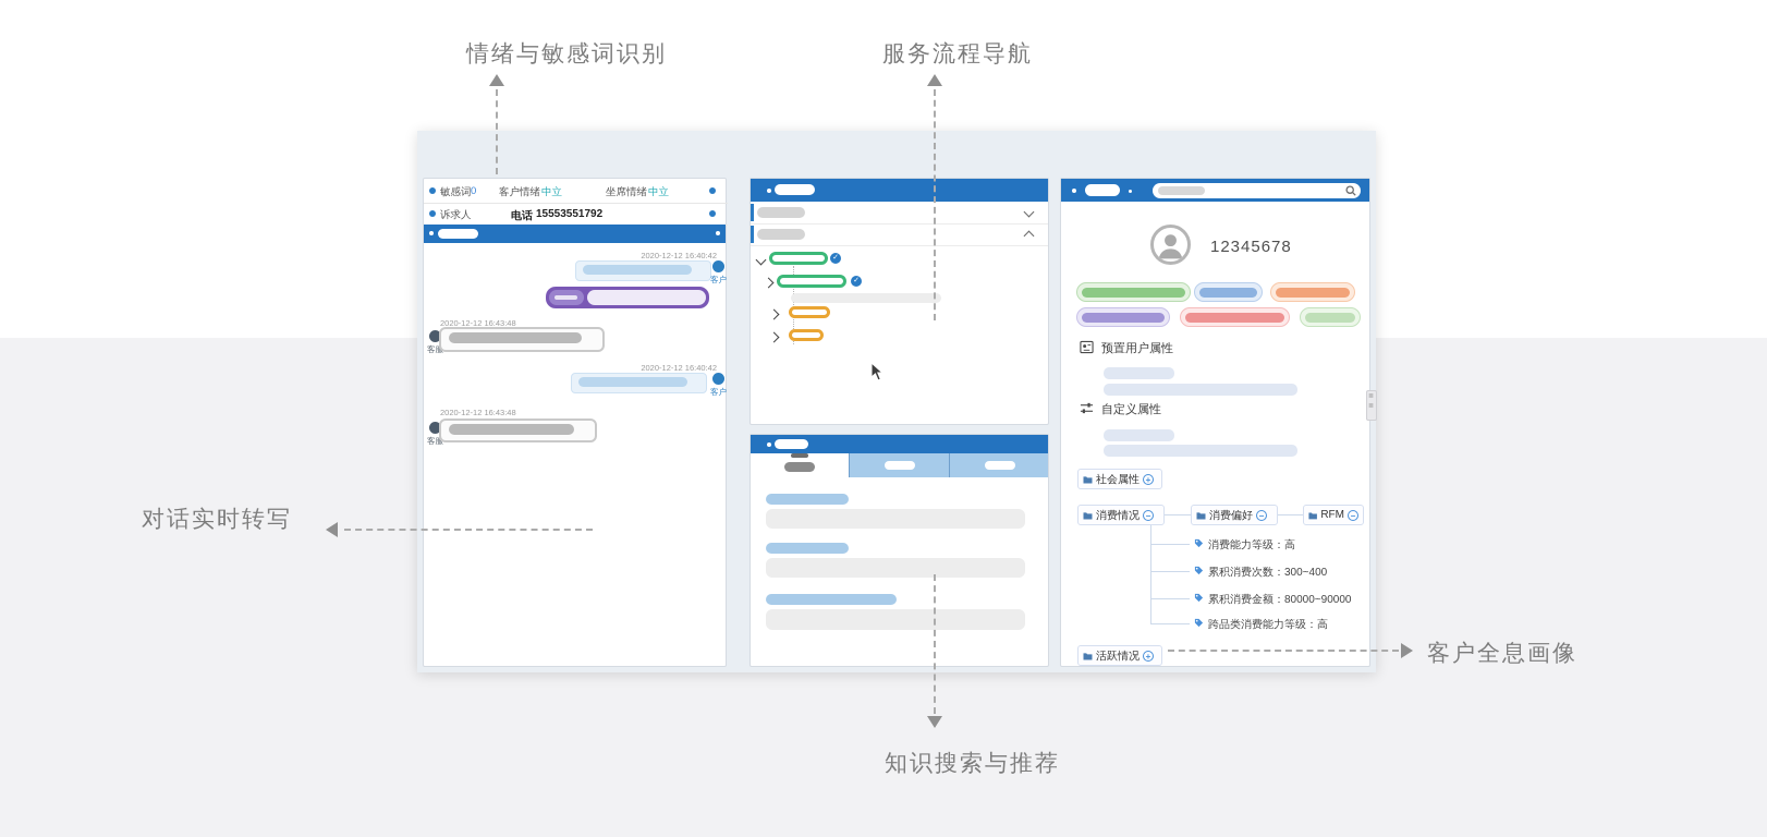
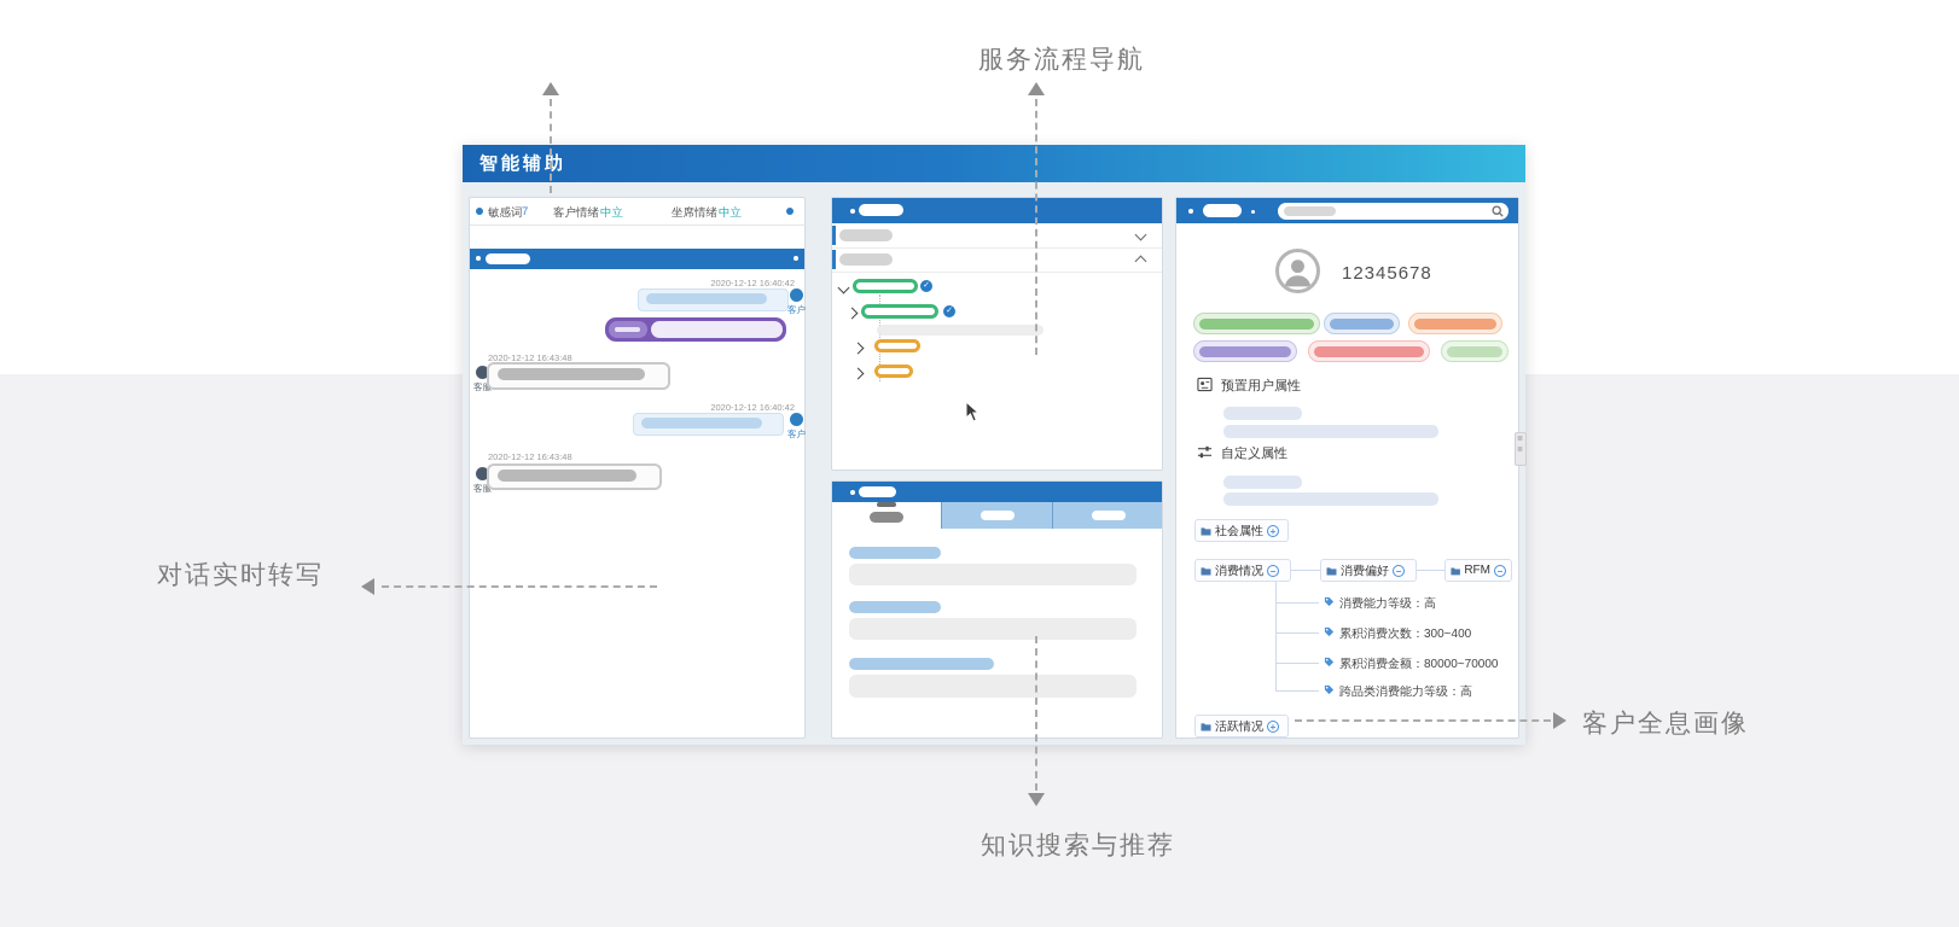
- 情绪与敏感词识别
  服务流程导航
  对话实时转写
  知识搜索与推荐
  客户全息画像
+ 智能辅助
  敏感词
- 0
+ 7
  客户情绪
  中立
  坐席情绪
  中立
- 诉求人
- 电话
- 15553551792
  2020-12-12 16:40:42
  客户
  2020-12-12 16:43:48
  2020-12-12 16:40:42
  客户
  2020-12-12 16:43:48
  客服
  12345678
  预置用户属性
  自定义属性
  社会属性
  +
  消费情况
  −
  消费偏好
  −
  RFM
  −
  消费能力等级：高
  累积消费次数：300~400
- 累积消费金额：80000~90000
+ 累积消费金额：80000~70000
  跨品类消费能力等级：高
  活跃情况
  +
